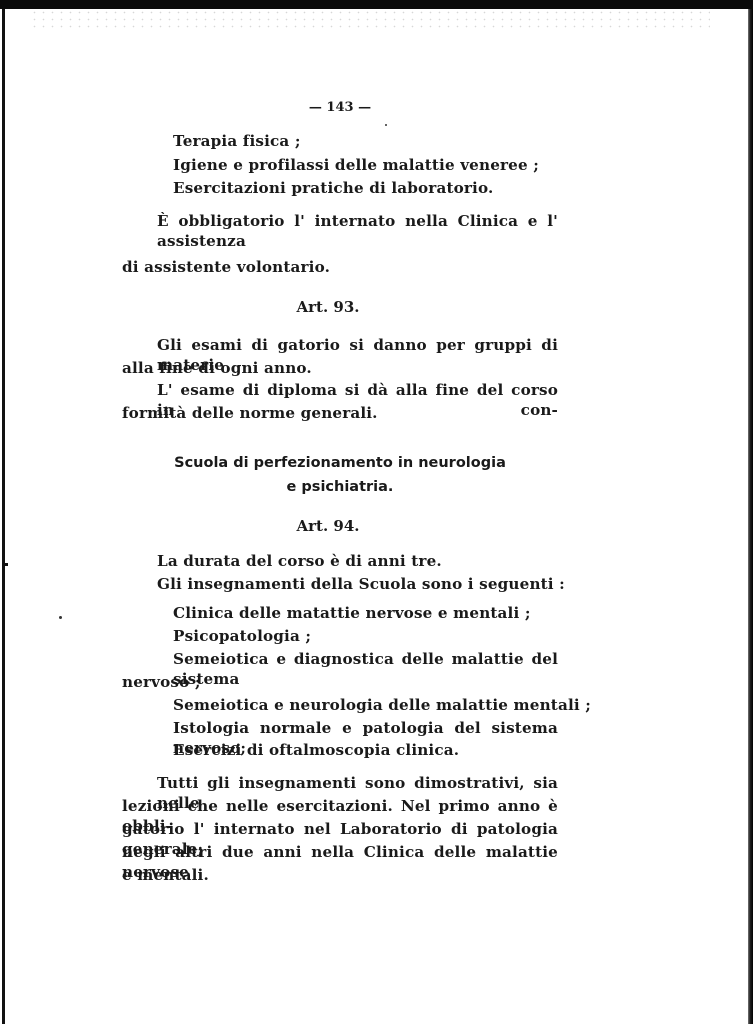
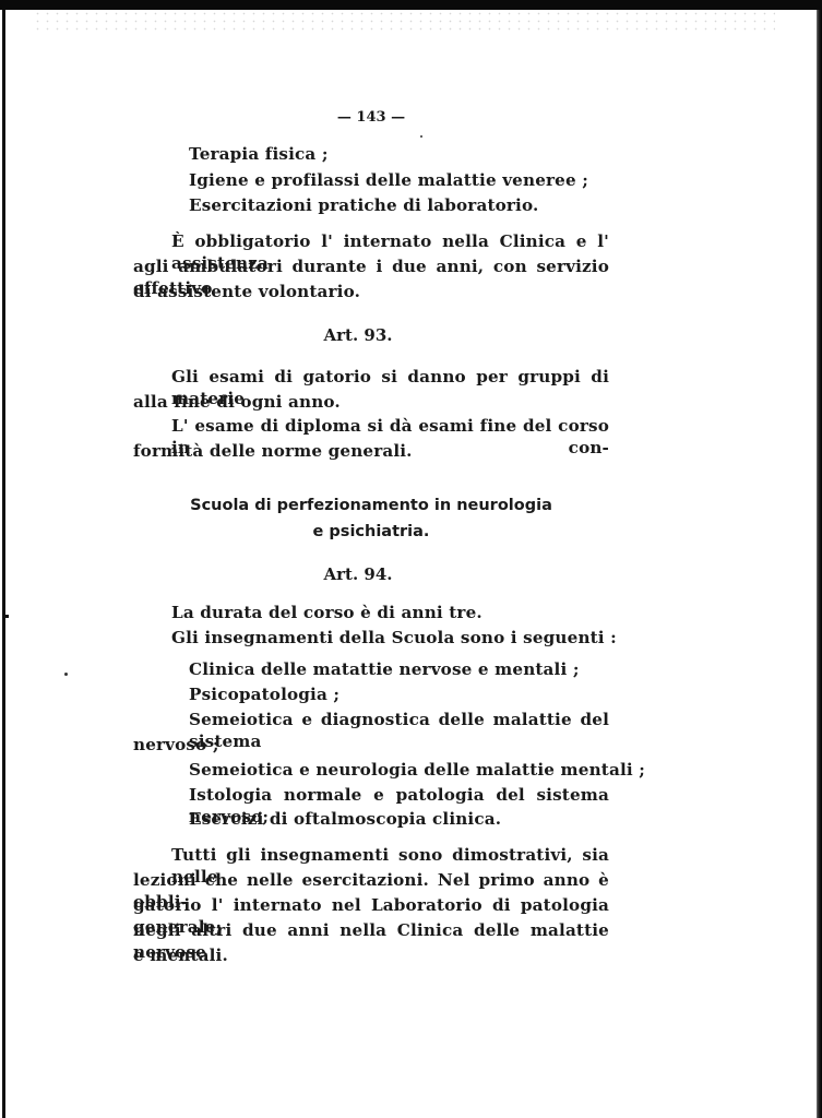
  — 143 —
  Terapia fisica ;
  Igiene e profilassi delle malattie veneree ;
  Esercitazioni pratiche di laboratorio.
  È obbligatorio l' internato nella Clinica e l' assistenza
+ agli ambulatori durante i due anni, con servizio effettivo
  di assistente volontario.
  Art. 93.
  Gli esami di gatorio si danno per gruppi di materie
  alla fine di ogni anno.
- L' esame di diploma si dà alla fine del corso in con-
+ L' esame di diploma si dà esami fine del corso in con-
  formità delle norme generali.
  Scuola di perfezionamento in neurologia
  e psichiatria.
  Art. 94.
  La durata del corso è di anni tre.
  Gli insegnamenti della Scuola sono i seguenti :
  Clinica delle matattie nervose e mentali ;
  Psicopatologia ;
  Semeiotica e diagnostica delle malattie del sistema
  nervoso ;
  Semeiotica e neurologia delle malattie mentali ;
  Istologia normale e patologia del sistema nervoso;
  Esercizi di oftalmoscopia clinica.
  Tutti gli insegnamenti sono dimostrativi, sia nelle
  lezioni che nelle esercitazioni. Nel primo anno è obbli-
  gatorio l' internato nel Laboratorio di patologia generale;
  negli altri due anni nella Clinica delle malattie nervose
  e mentali.
